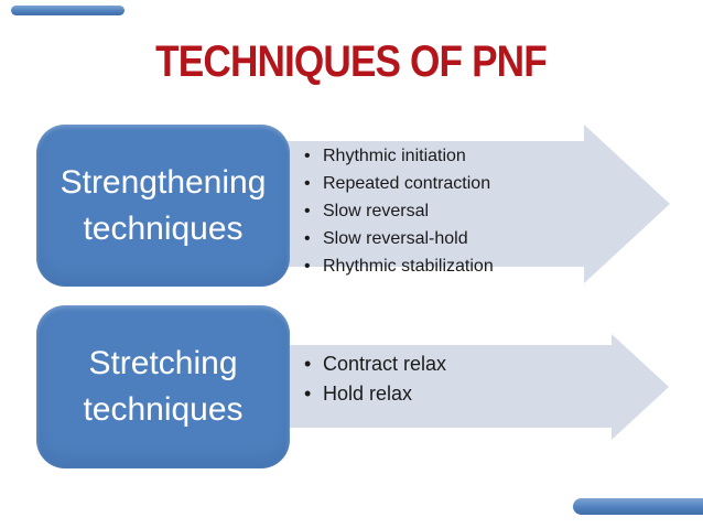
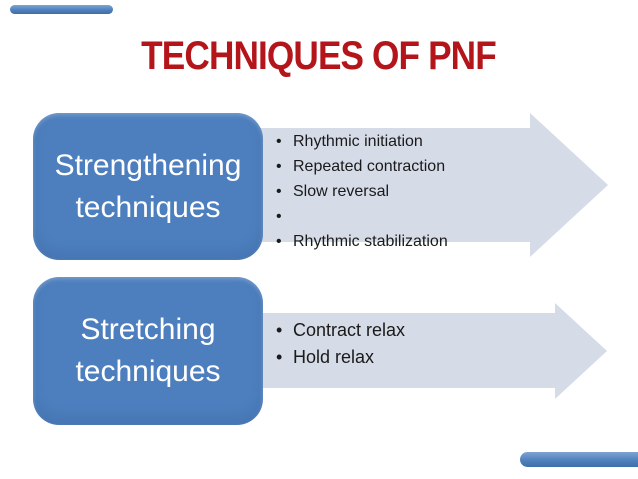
  TECHNIQUES OF PNF
  •
  Rhythmic initiation
  •
  Repeated contraction
  •
  Slow reversal
  •
- Slow reversal-hold
  •
  Rhythmic stabilization
  Strengthening
  techniques
  •
  Contract relax
  •
  Hold relax
  Stretching
  techniques
